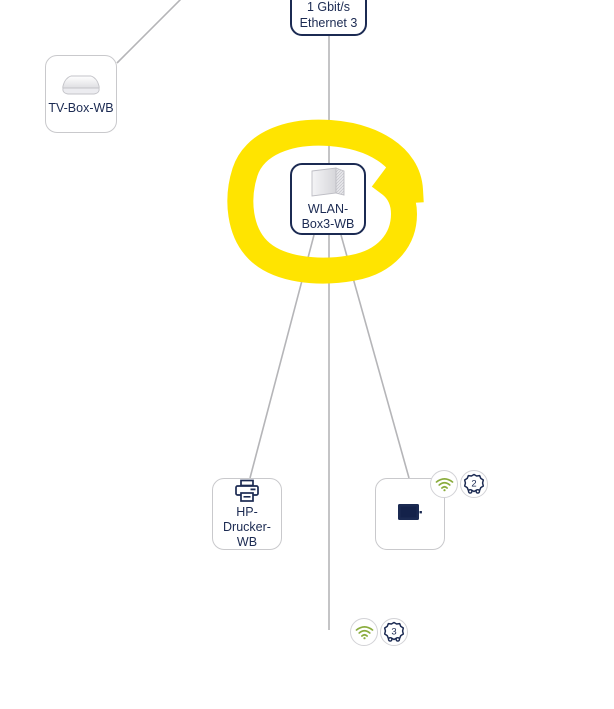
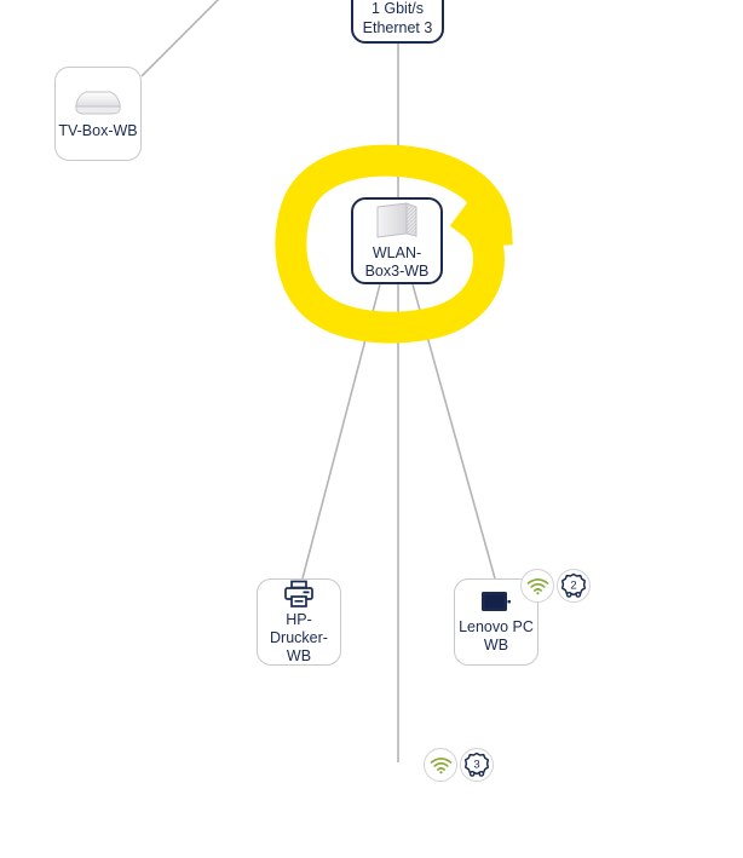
  1 Gbit/s
  Ethernet 3
  TV-Box-WB
  WLAN-Box3-WB
  HP-Drucker-WB
+ Lenovo PC WB
  2
  3
